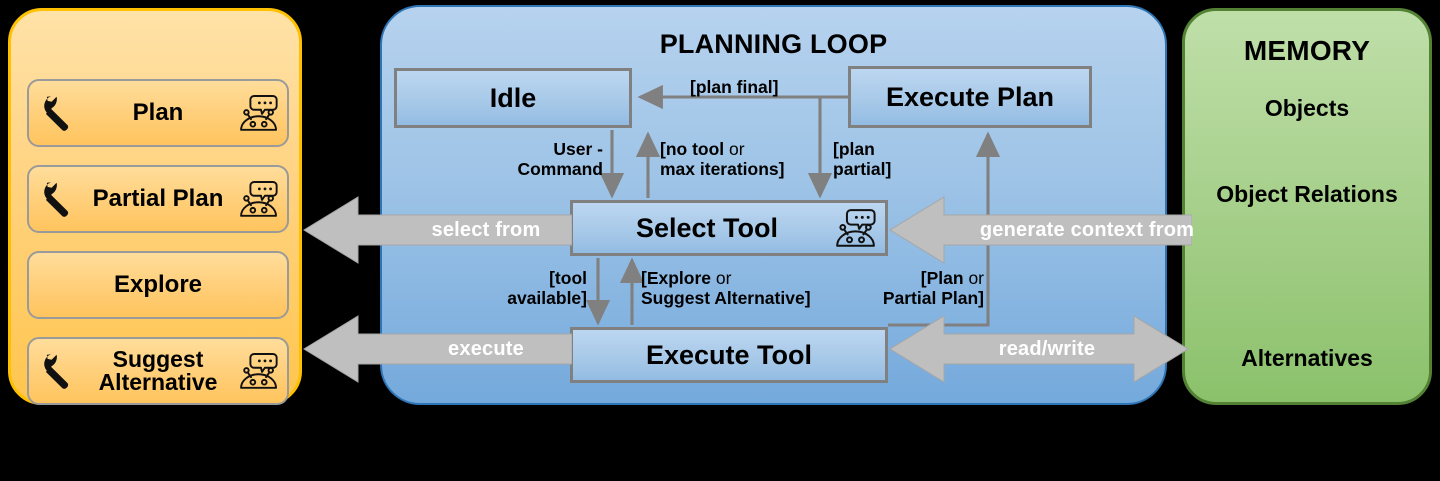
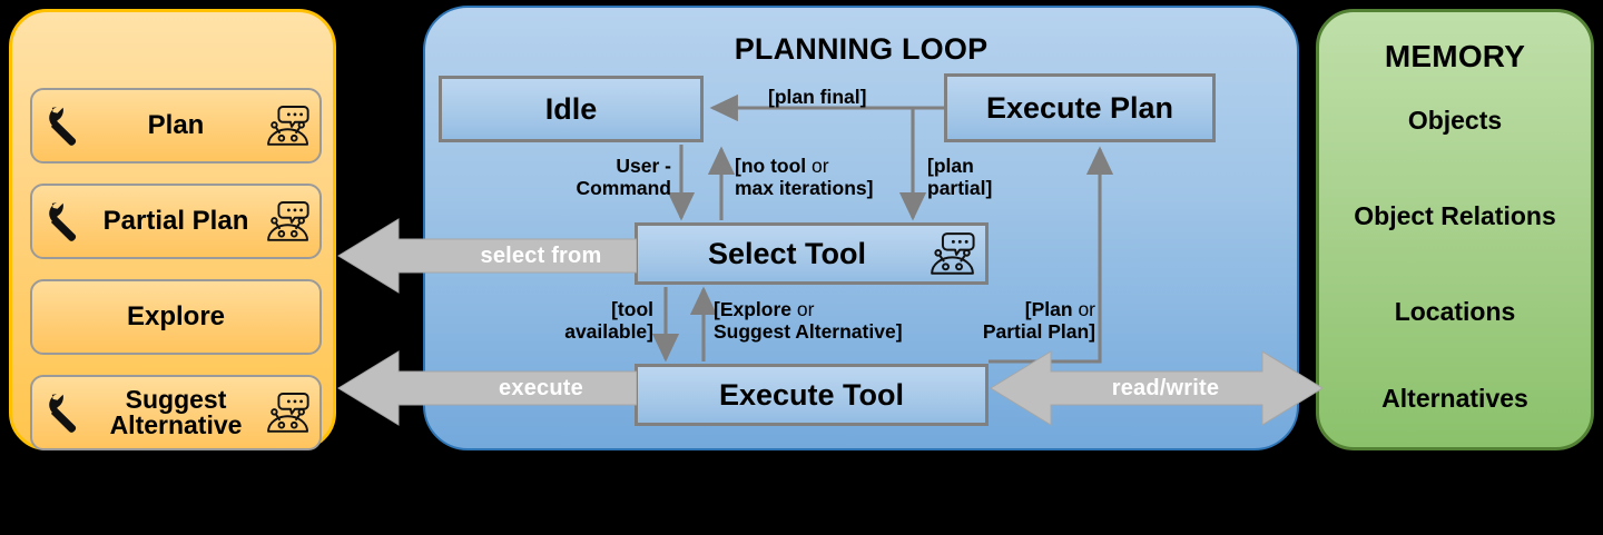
  Plan
  Partial Plan
  Explore
  Suggest
  Alternative
  PLANNING LOOP
  User -
  Command
  [no tool or
  max iterations]
  [plan final]
  [plan
  partial]
  [tool
  available]
  [Explore or
  Suggest Alternative]
  [Plan or
  Partial Plan]
  Idle
  Execute Plan
  Select Tool
  Execute Tool
  MEMORY
  Objects
  Object Relations
+ Locations
  Alternatives
  select from
  execute
- generate context from
  read/write
